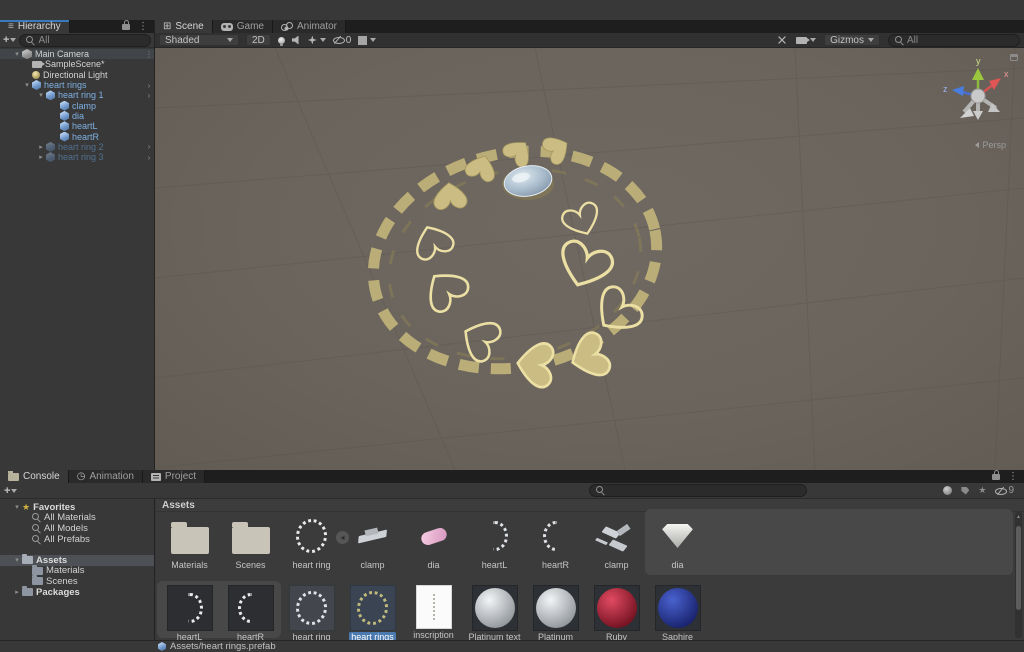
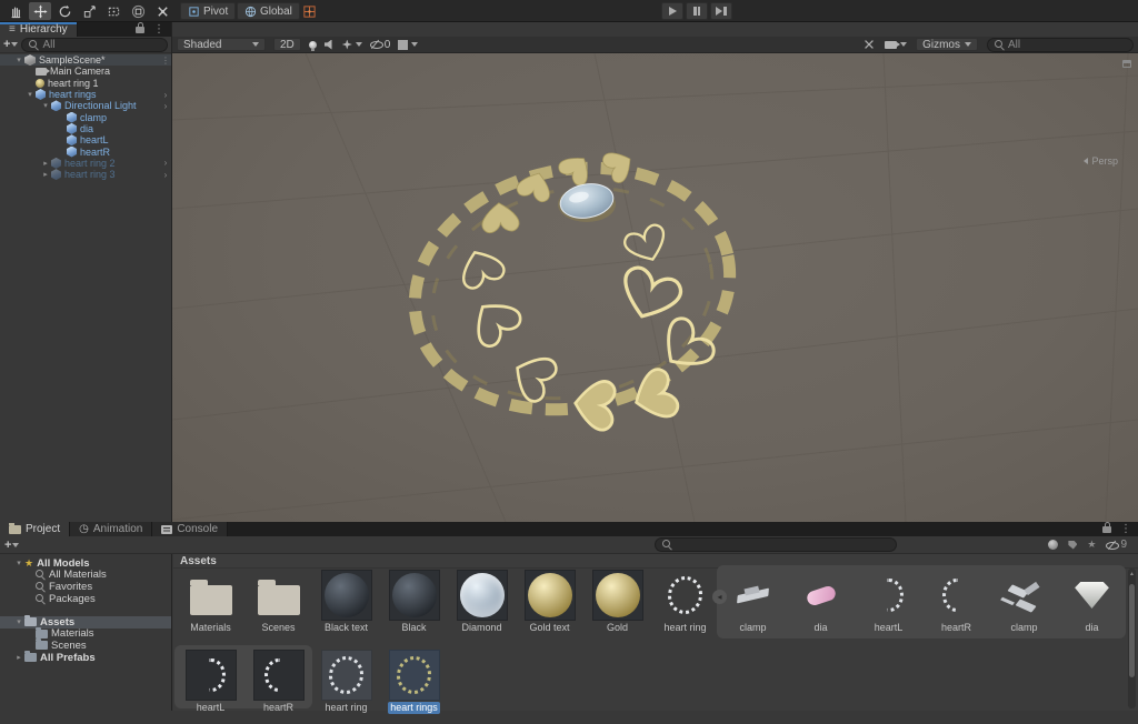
+ Pivot
+ Global
  ≡
  Hierarchy
  ⋮
  +
  All
- Main Camera
+ SampleScene*
  ⋮
- SampleScene*
+ Main Camera
- Directional Light
+ heart ring 1
  heart rings
  ›
- heart ring 1
+ Directional Light
  ›
  clamp
  dia
  heartL
  heartR
  heart ring 2
  ›
  heart ring 3
  ›
- Scene
- Game
- Animator
  Shaded
  2D
  0
  Gizmos
  All
- y
- x
- z
  Persp
- Console
+ Project
  Animation
- Project
+ Console
  ⋮
  +
  9
- Favorites
+ All Models
  All Materials
- All Models
+ Favorites
- All Prefabs
+ Packages
  Assets
  Materials
  Scenes
- Packages
+ All Prefabs
  Assets
  Materials
  Scenes
+ Black text
+ Black
+ Diamond
+ Gold text
+ Gold
  heart ring
  ◂
  clamp
  dia
  heartL
  heartR
  clamp
  dia
  heartL
  heartR
  heart ring
  heart rings
- inscription
- Platinum text
- Platinum
- Ruby
- Saphire
- Assets/heart rings.prefab
